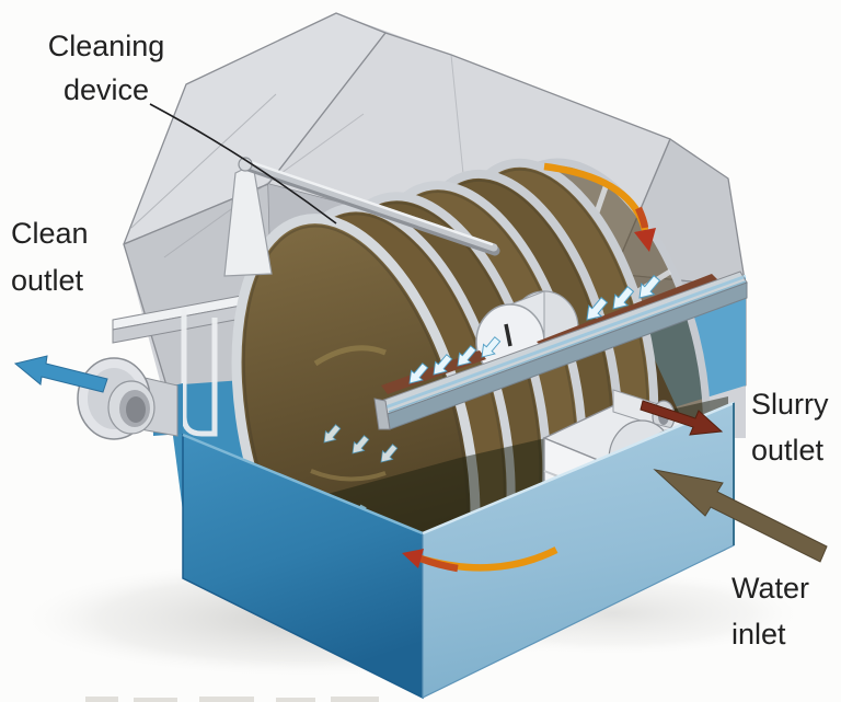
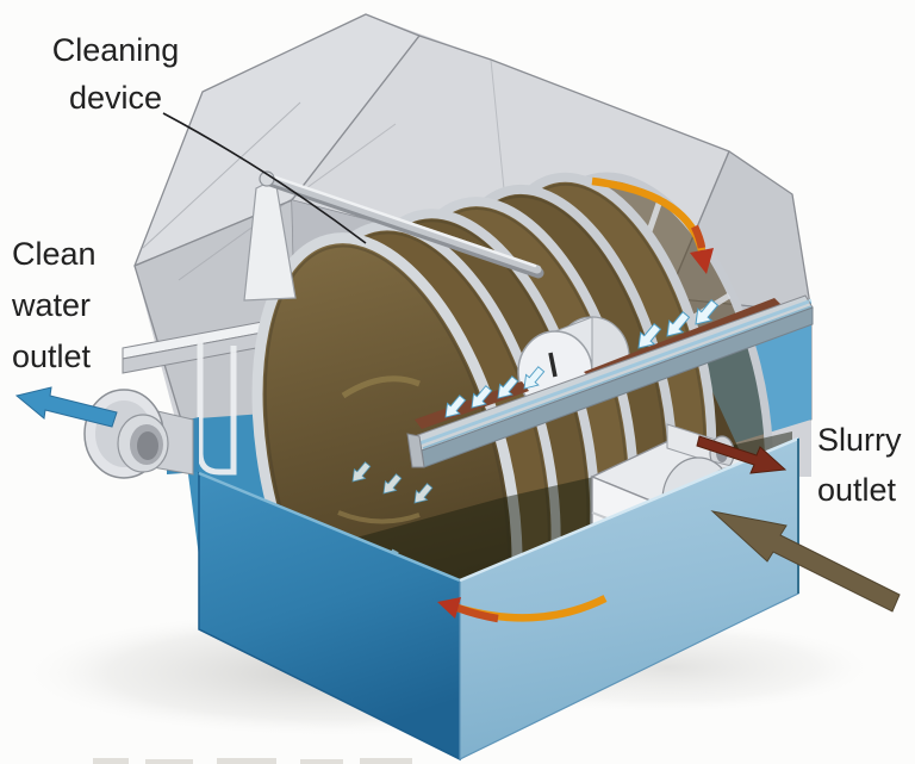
  Cleaning
  device
  Clean
+ water
  outlet
  Slurry
  outlet
- Water
- inlet
